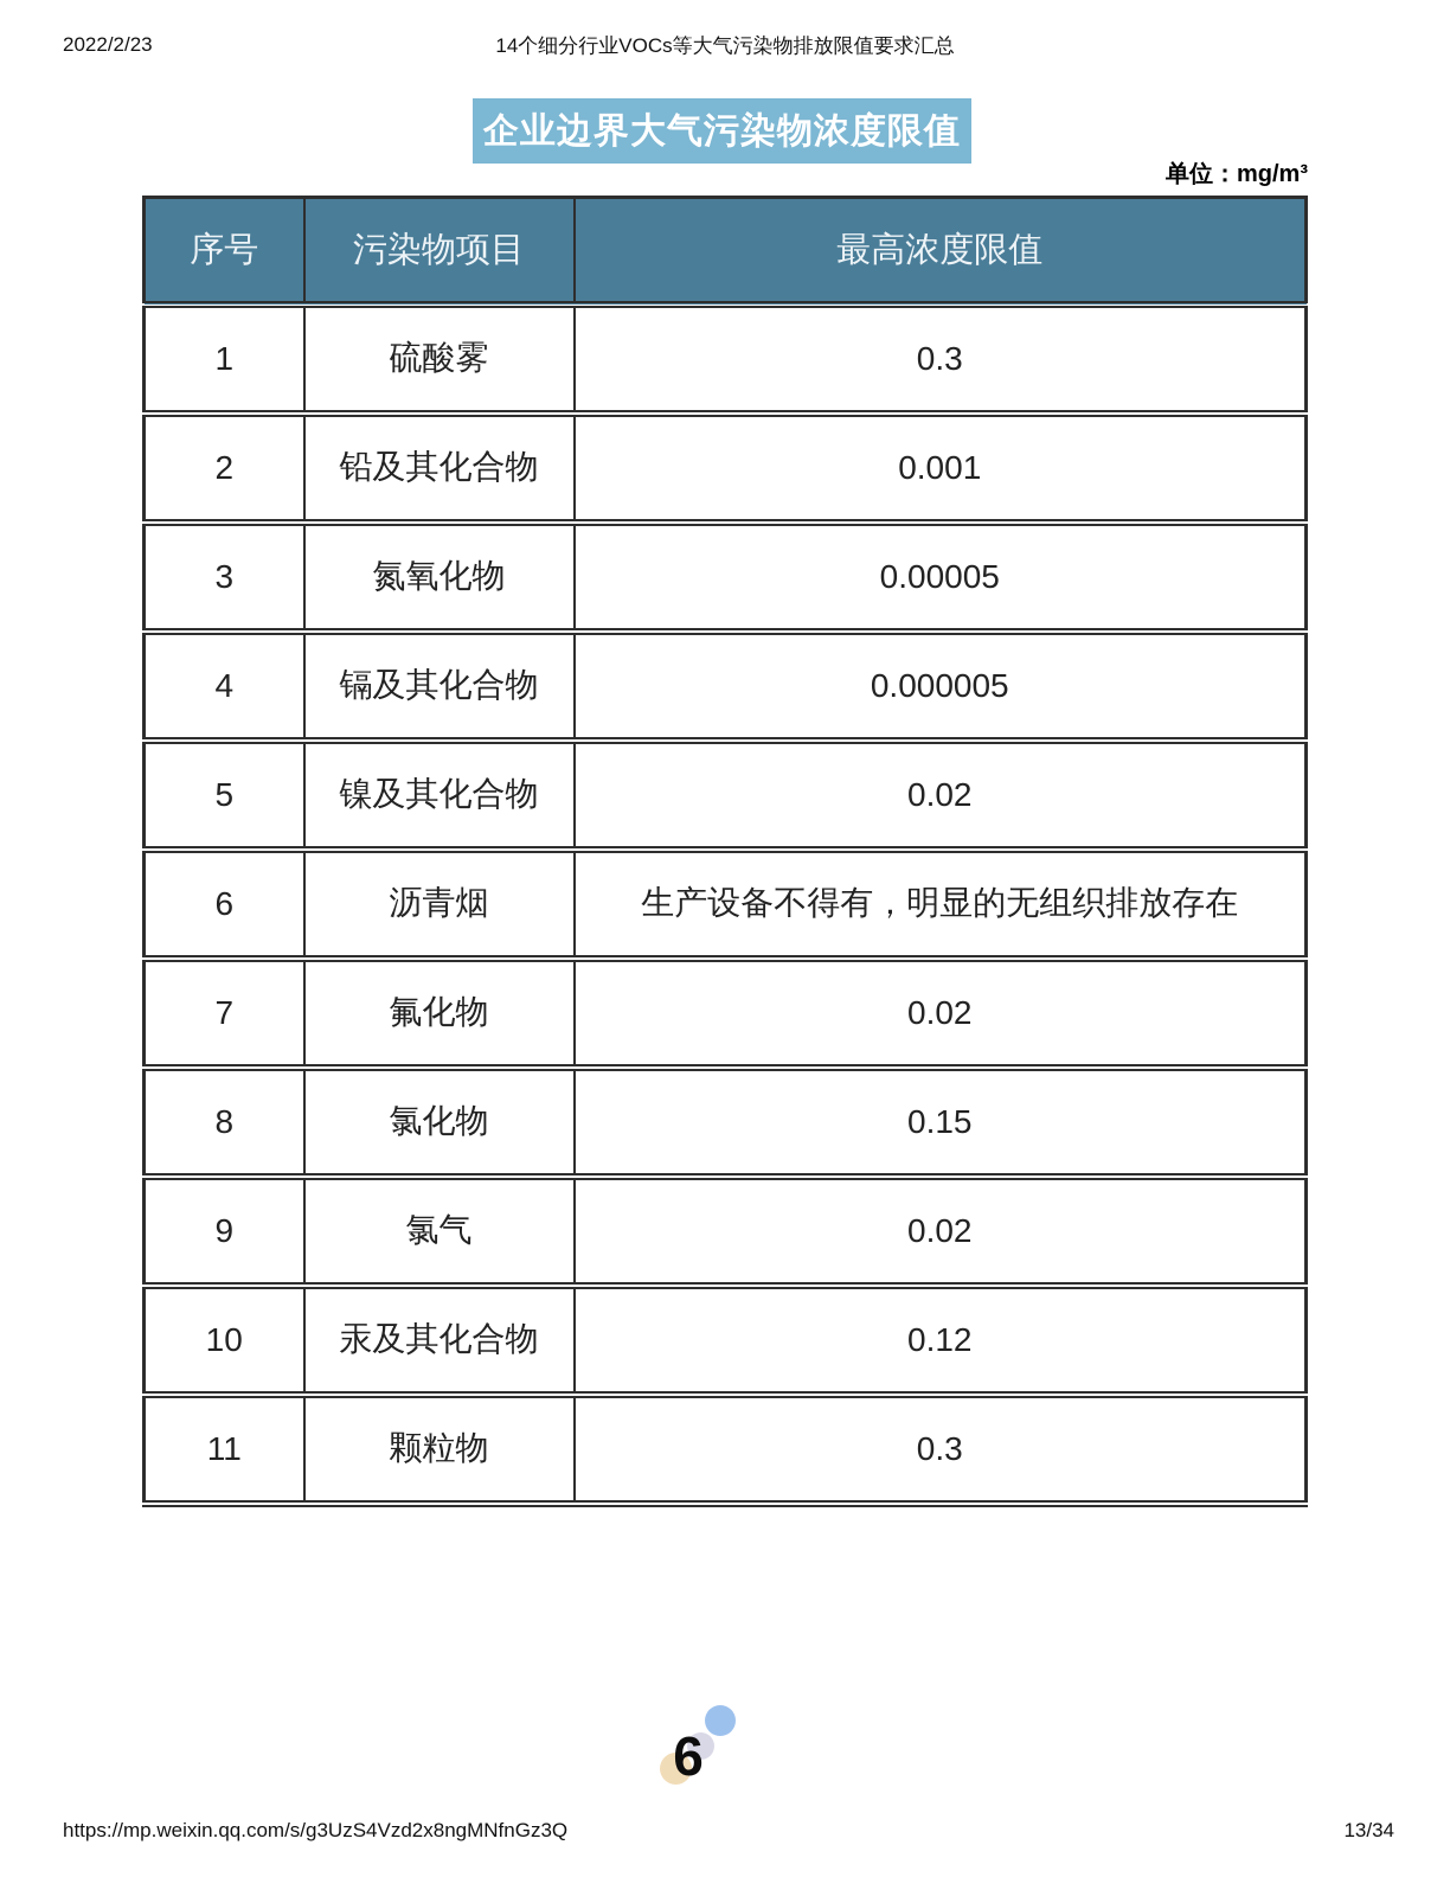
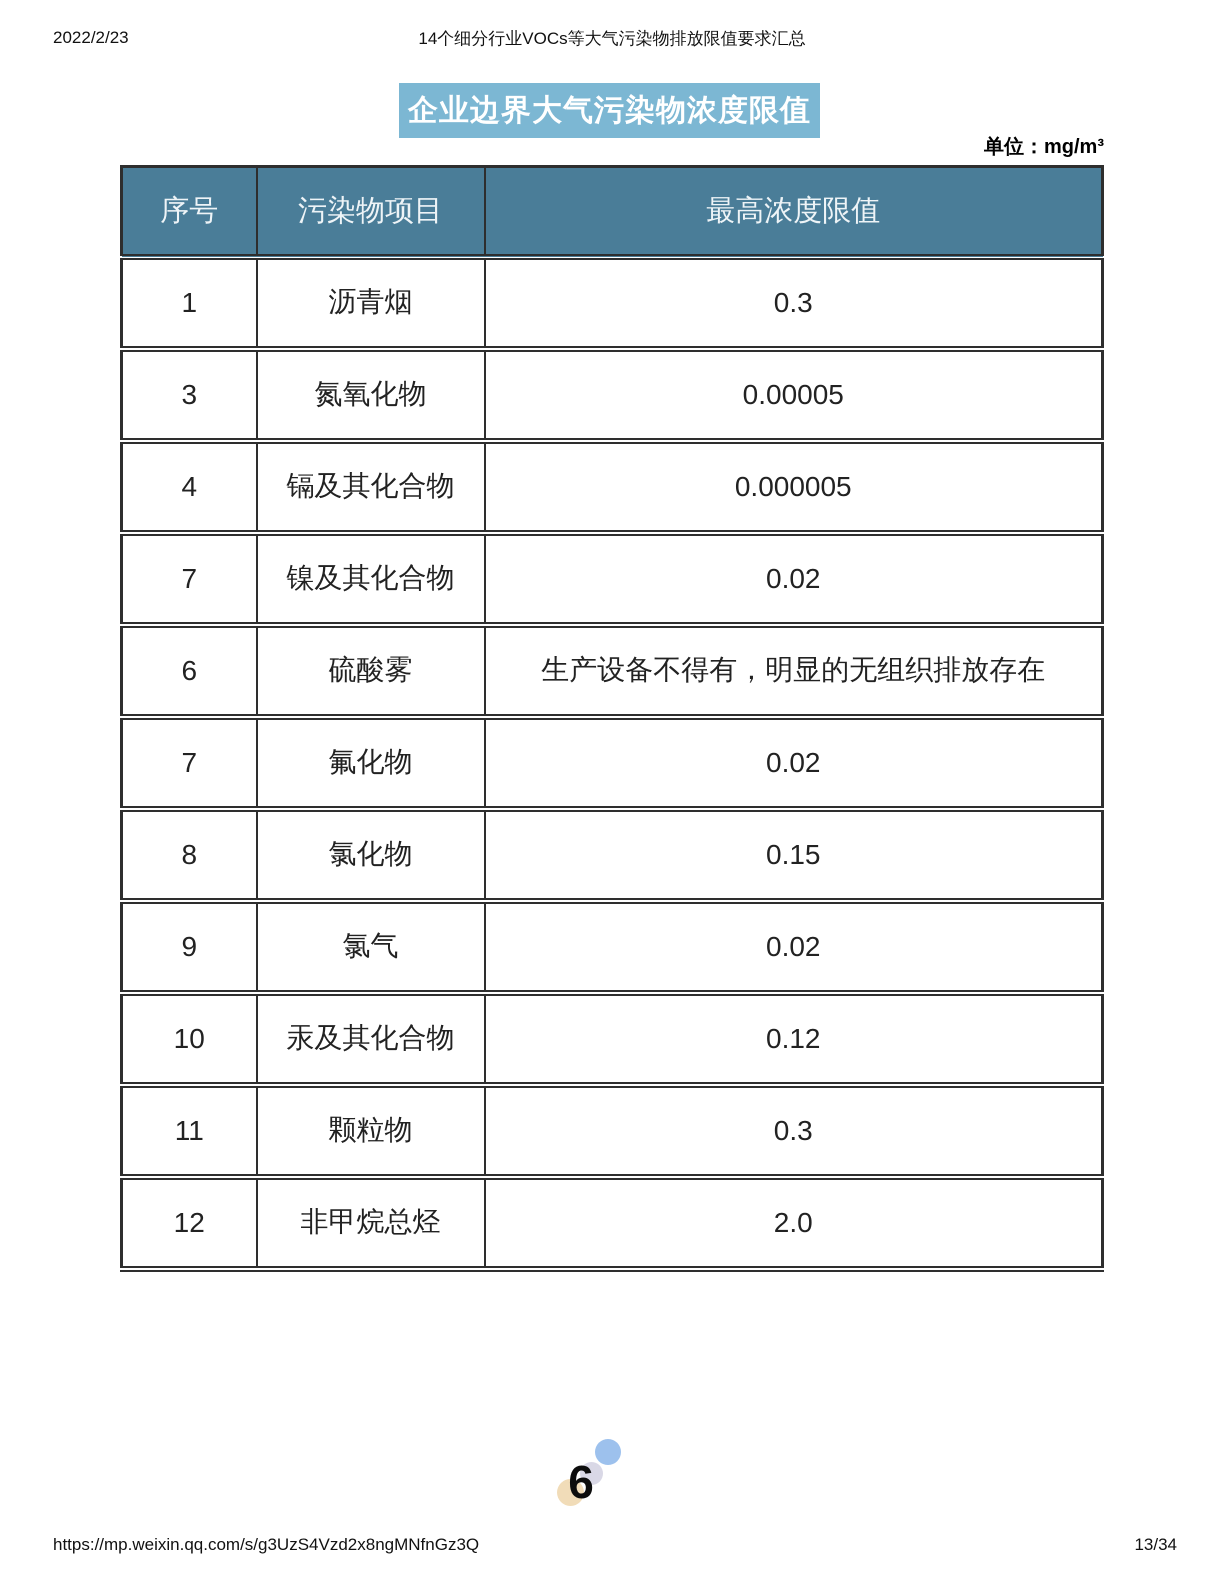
  2022/2/23
  14个细分行业VOCs等大气污染物排放限值要求汇总
  企业边界大气污染物浓度限值
  单位：mg/m³
  序号	污染物项目	最高浓度限值
- 1	硫酸雾	0.3
+ 1	沥青烟	0.3
- 2	铅及其化合物	0.001
  3	氮氧化物	0.00005
  4	镉及其化合物	0.000005
- 5	镍及其化合物	0.02
+ 7	镍及其化合物	0.02
- 6	沥青烟	生产设备不得有，明显的无组织排放存在
+ 6	硫酸雾	生产设备不得有，明显的无组织排放存在
  7	氟化物	0.02
  8	氯化物	0.15
  9	氯气	0.02
  10	汞及其化合物	0.12
  11	颗粒物	0.3
+ 12	非甲烷总烃	2.0
  6
  https://mp.weixin.qq.com/s/g3UzS4Vzd2x8ngMNfnGz3Q
  13/34
